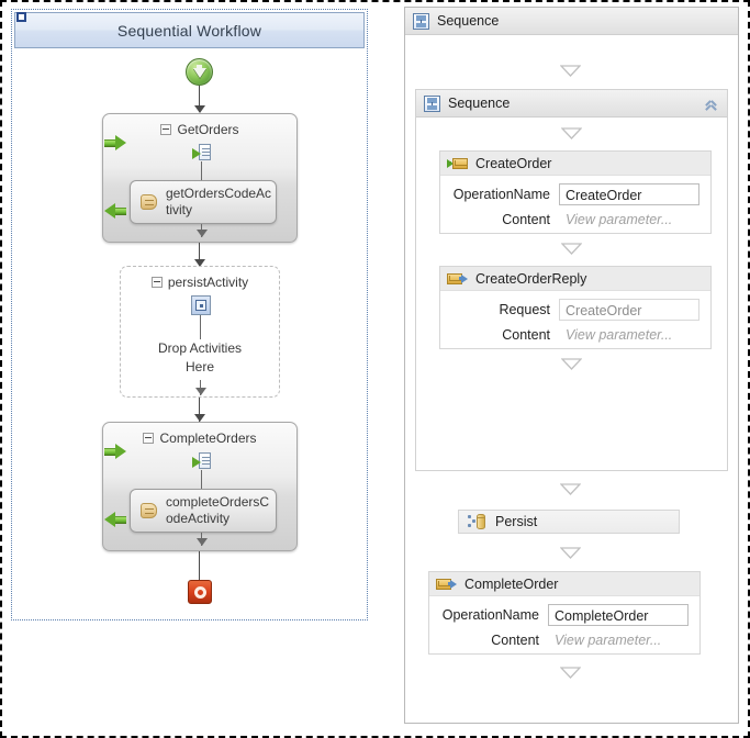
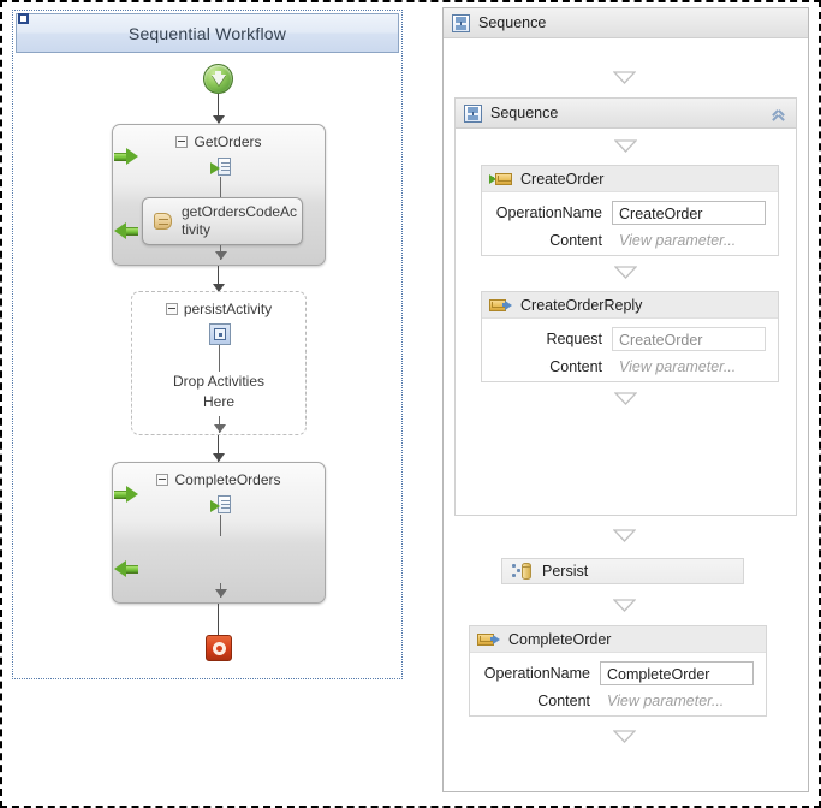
  Sequential Workflow
  GetOrders
  getOrdersCodeAc
  tivity
  persistActivity
  Drop Activities
  Here
  CompleteOrders
- completeOrdersC
- odeActivity
  Sequence
  Sequence
  CreateOrder
  OperationName
  CreateOrder
  Content
  View parameter...
  CreateOrderReply
  Request
  CreateOrder
  Content
  View parameter...
  Persist
  CompleteOrder
  OperationName
  CompleteOrder
  Content
  View parameter...
